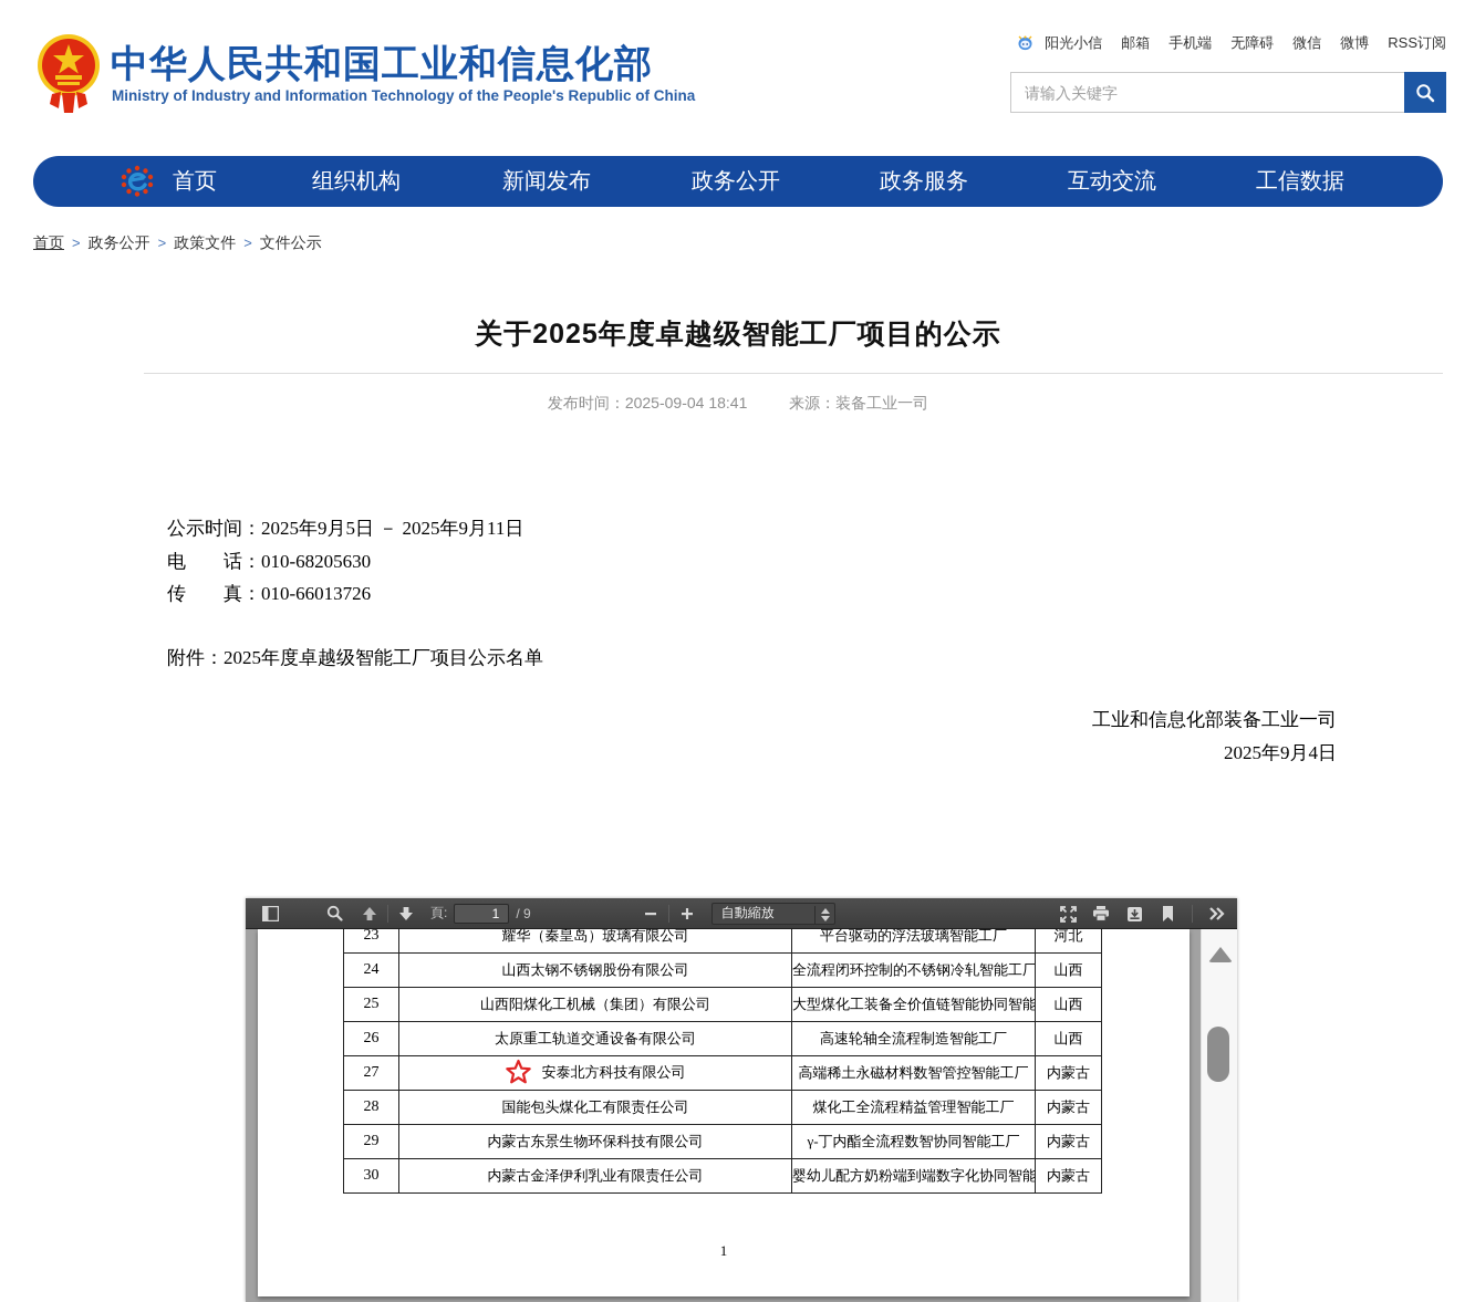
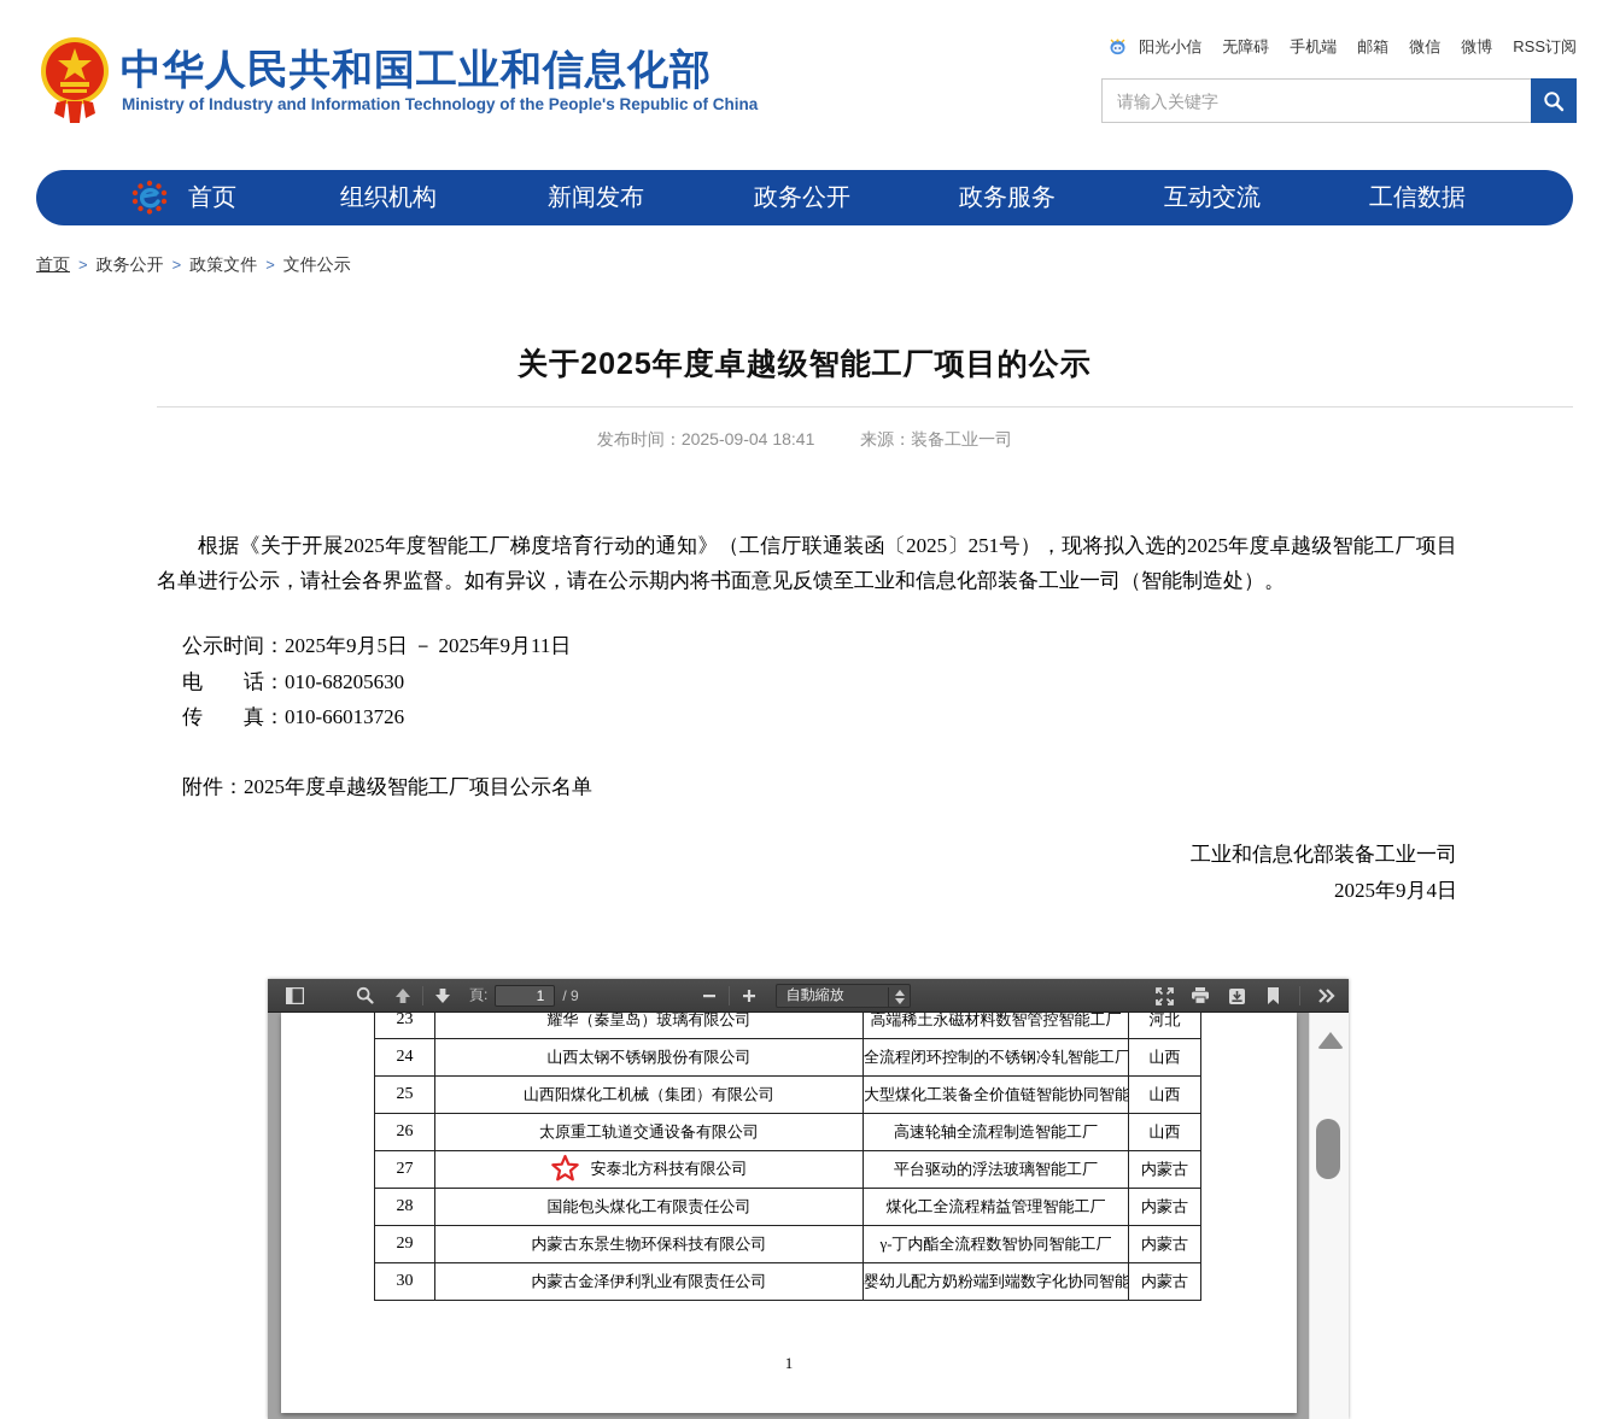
  中华人民共和国工业和信息化部
  Ministry of Industry and Information Technology of the People's Republic of China
  阳光小信
- 邮箱
+ 无障碍
  手机端
- 无障碍
+ 邮箱
  微信
  微博
  RSS订阅
  请输入关键字
  首页
  组织机构
  新闻发布
  政务公开
  政务服务
  互动交流
  工信数据
  首页 > 政务公开 > 政策文件 > 文件公示
  关于2025年度卓越级智能工厂项目的公示
  发布时间：2025-09-04 18:41 来源：装备工业一司
+ 根据《关于开展2025年度智能工厂梯度培育行动的通知》（工信厅联通装函〔2025〕251号），现将拟入选的2025年度卓越级智能工厂项目名单进行公示，请社会各界监督。如有异议，请在公示期内将书面意见反馈至工业和信息化部装备工业一司（智能制造处）。
  公示时间：2025年9月5日 － 2025年9月11日
  电 话：010-68205630
  传 真：010-66013726
  附件：2025年度卓越级智能工厂项目公示名单
  工业和信息化部装备工业一司
  2025年9月4日
  頁:
  1
  / 9
  自動縮放
- 23	耀华（秦皇岛）玻璃有限公司	平台驱动的浮法玻璃智能工厂	河北
+ 23	耀华（秦皇岛）玻璃有限公司	高端稀土永磁材料数智管控智能工厂	河北
  24	山西太钢不锈钢股份有限公司	全流程闭环控制的不锈钢冷轧智能工厂	山西
  25	山西阳煤化工机械（集团）有限公司	大型煤化工装备全价值链智能协同智能	山西
  26	太原重工轨道交通设备有限公司	高速轮轴全流程制造智能工厂	山西
- 27	安泰北方科技有限公司	高端稀土永磁材料数智管控智能工厂	内蒙古
+ 27	安泰北方科技有限公司	平台驱动的浮法玻璃智能工厂	内蒙古
  28	国能包头煤化工有限责任公司	煤化工全流程精益管理智能工厂	内蒙古
  29	内蒙古东景生物环保科技有限公司	γ-丁内酯全流程数智协同智能工厂	内蒙古
  30	内蒙古金泽伊利乳业有限责任公司	婴幼儿配方奶粉端到端数字化协同智能	内蒙古
  1
